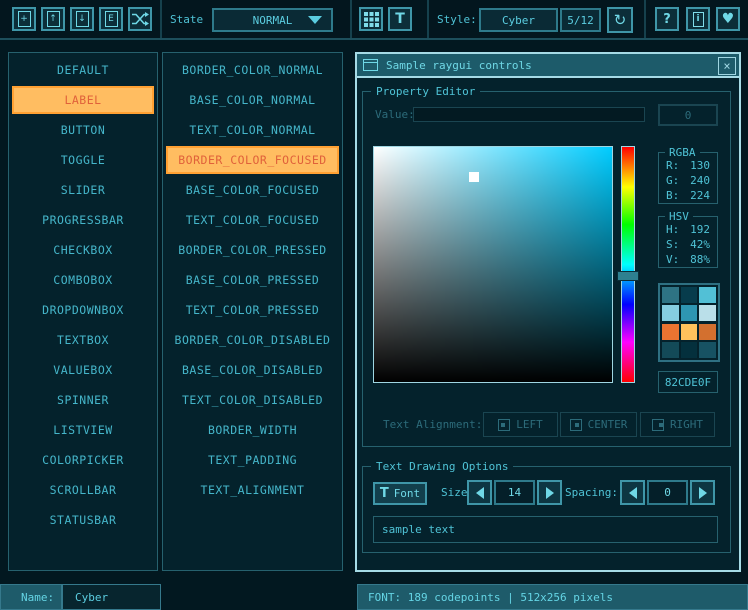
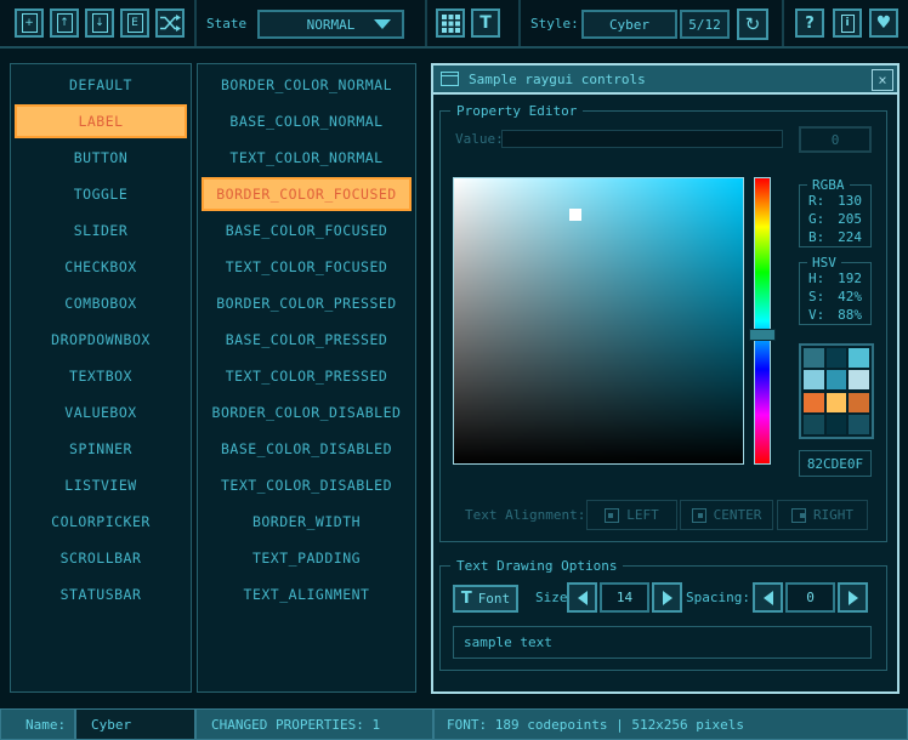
  +
  ↑
  ↓
  E
  State
  NORMAL
  T
  Style:
  Cyber
  5/12
  ↻
  ?
  i
  ♥
  DEFAULT
  LABEL
  BUTTON
  TOGGLE
  SLIDER
- PROGRESSBAR
  CHECKBOX
  COMBOBOX
  DROPDOWNBOX
  TEXTBOX
  VALUEBOX
  SPINNER
  LISTVIEW
  COLORPICKER
  SCROLLBAR
  STATUSBAR
  BORDER_COLOR_NORMAL
  BASE_COLOR_NORMAL
  TEXT_COLOR_NORMAL
  BORDER_COLOR_FOCUSED
  BASE_COLOR_FOCUSED
  TEXT_COLOR_FOCUSED
  BORDER_COLOR_PRESSED
  BASE_COLOR_PRESSED
  TEXT_COLOR_PRESSED
  BORDER_COLOR_DISABLED
  BASE_COLOR_DISABLED
  TEXT_COLOR_DISABLED
  BORDER_WIDTH
  TEXT_PADDING
  TEXT_ALIGNMENT
  Sample raygui controls
  ×
  Property Editor
  Value:
  0
  RGBA
  R:
  130
  G:
- 240
+ 205
  B:
  224
  HSV
  H:
  192
  S:
  42%
  V:
  88%
  82CDE0F
  Text Alignment:
  LEFT
  CENTER
  RIGHT
  Text Drawing Options
  T
  Font
  Size
  14
  Spacing:
  0
  sample text
  Name:
  Cyber
+ CHANGED PROPERTIES: 1
  FONT: 189 codepoints | 512x256 pixels
